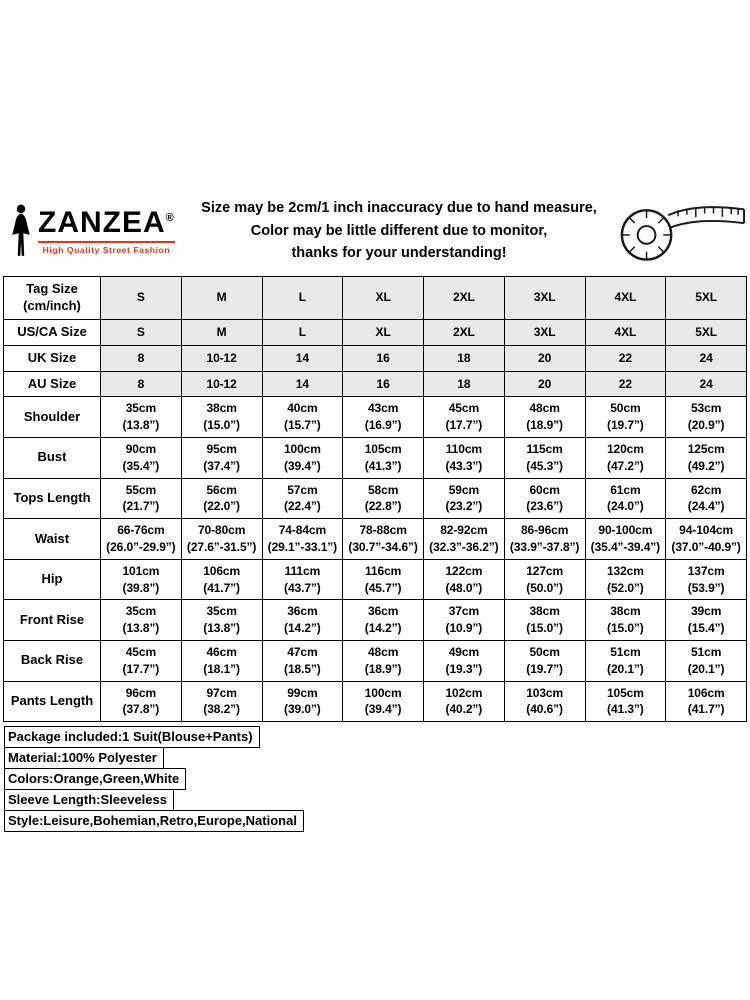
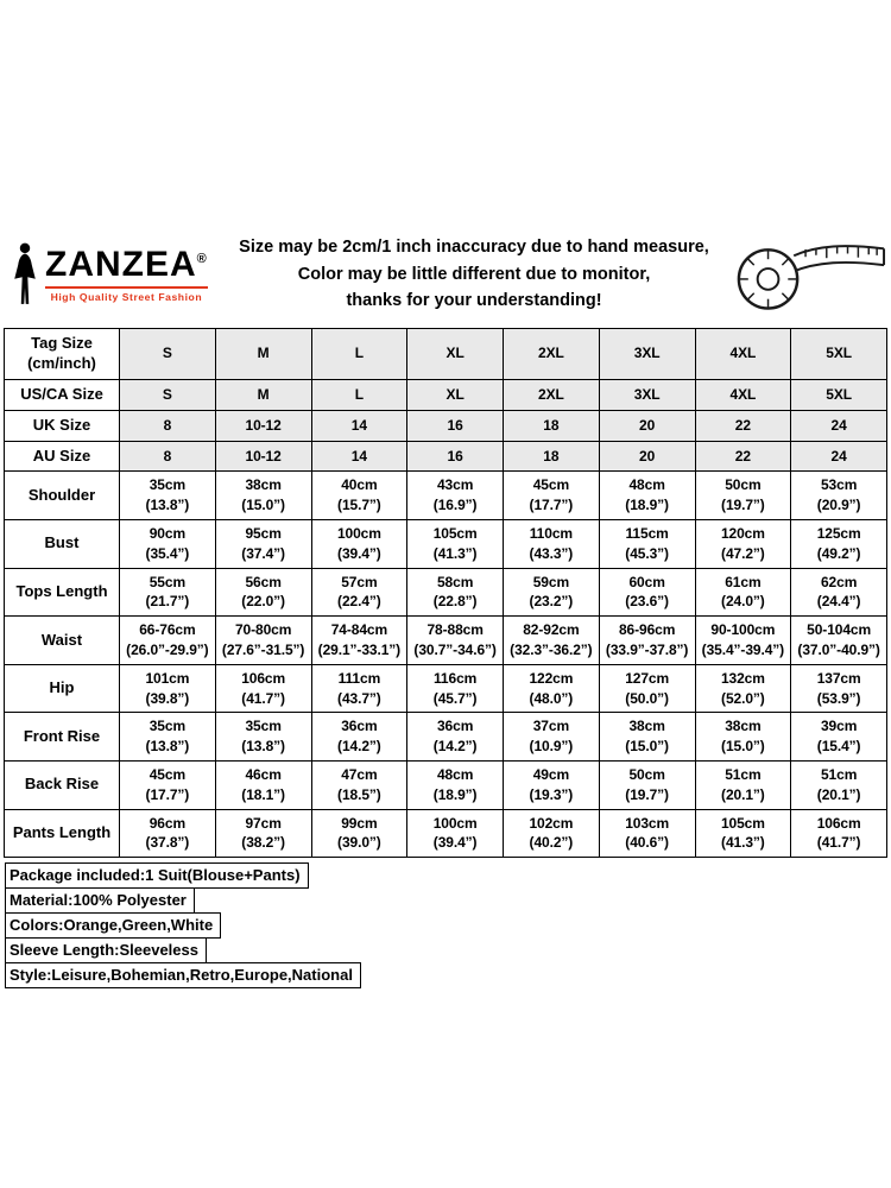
  ZANZEA®
  High Quality Street Fashion
  Size may be 2cm/1 inch inaccuracy due to hand measure,
  Color may be little different due to monitor,
  thanks for your understanding!
  Tag Size (cm/inch)	S	M	L	XL	2XL	3XL	4XL	5XL
  US/CA Size	S	M	L	XL	2XL	3XL	4XL	5XL
  UK Size	8	10-12	14	16	18	20	22	24
  AU Size	8	10-12	14	16	18	20	22	24
  Shoulder	35cm (13.8”)	38cm (15.0”)	40cm (15.7”)	43cm (16.9”)	45cm (17.7”)	48cm (18.9”)	50cm (19.7”)	53cm (20.9”)
  Bust	90cm (35.4”)	95cm (37.4”)	100cm (39.4”)	105cm (41.3”)	110cm (43.3”)	115cm (45.3”)	120cm (47.2”)	125cm (49.2”)
  Tops Length	55cm (21.7”)	56cm (22.0”)	57cm (22.4”)	58cm (22.8”)	59cm (23.2”)	60cm (23.6”)	61cm (24.0”)	62cm (24.4”)
- Waist	66-76cm (26.0”-29.9”)	70-80cm (27.6”-31.5”)	74-84cm (29.1”-33.1”)	78-88cm (30.7”-34.6”)	82-92cm (32.3”-36.2”)	86-96cm (33.9”-37.8”)	90-100cm (35.4”-39.4”)	94-104cm (37.0”-40.9”)
+ Waist	66-76cm (26.0”-29.9”)	70-80cm (27.6”-31.5”)	74-84cm (29.1”-33.1”)	78-88cm (30.7”-34.6”)	82-92cm (32.3”-36.2”)	86-96cm (33.9”-37.8”)	90-100cm (35.4”-39.4”)	50-104cm (37.0”-40.9”)
  Hip	101cm (39.8”)	106cm (41.7”)	111cm (43.7”)	116cm (45.7”)	122cm (48.0”)	127cm (50.0”)	132cm (52.0”)	137cm (53.9”)
  Front Rise	35cm (13.8”)	35cm (13.8”)	36cm (14.2”)	36cm (14.2”)	37cm (10.9”)	38cm (15.0”)	38cm (15.0”)	39cm (15.4”)
  Back Rise	45cm (17.7”)	46cm (18.1”)	47cm (18.5”)	48cm (18.9”)	49cm (19.3”)	50cm (19.7”)	51cm (20.1”)	51cm (20.1”)
  Pants Length	96cm (37.8”)	97cm (38.2”)	99cm (39.0”)	100cm (39.4”)	102cm (40.2”)	103cm (40.6”)	105cm (41.3”)	106cm (41.7”)
  Package included:1 Suit(Blouse+Pants)
  Material:100% Polyester
  Colors:Orange,Green,White
  Sleeve Length:Sleeveless
  Style:Leisure,Bohemian,Retro,Europe,National
